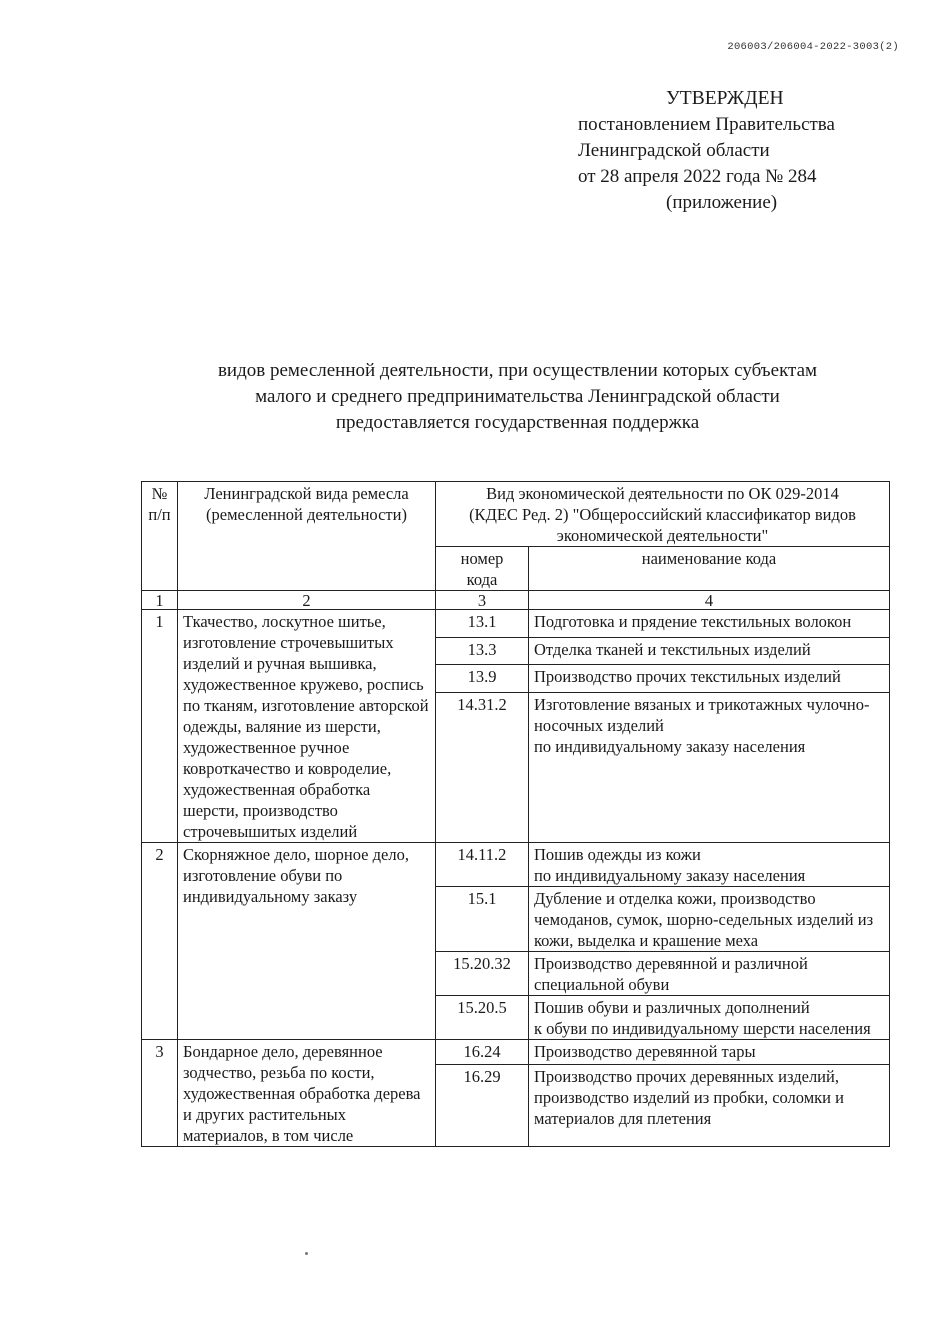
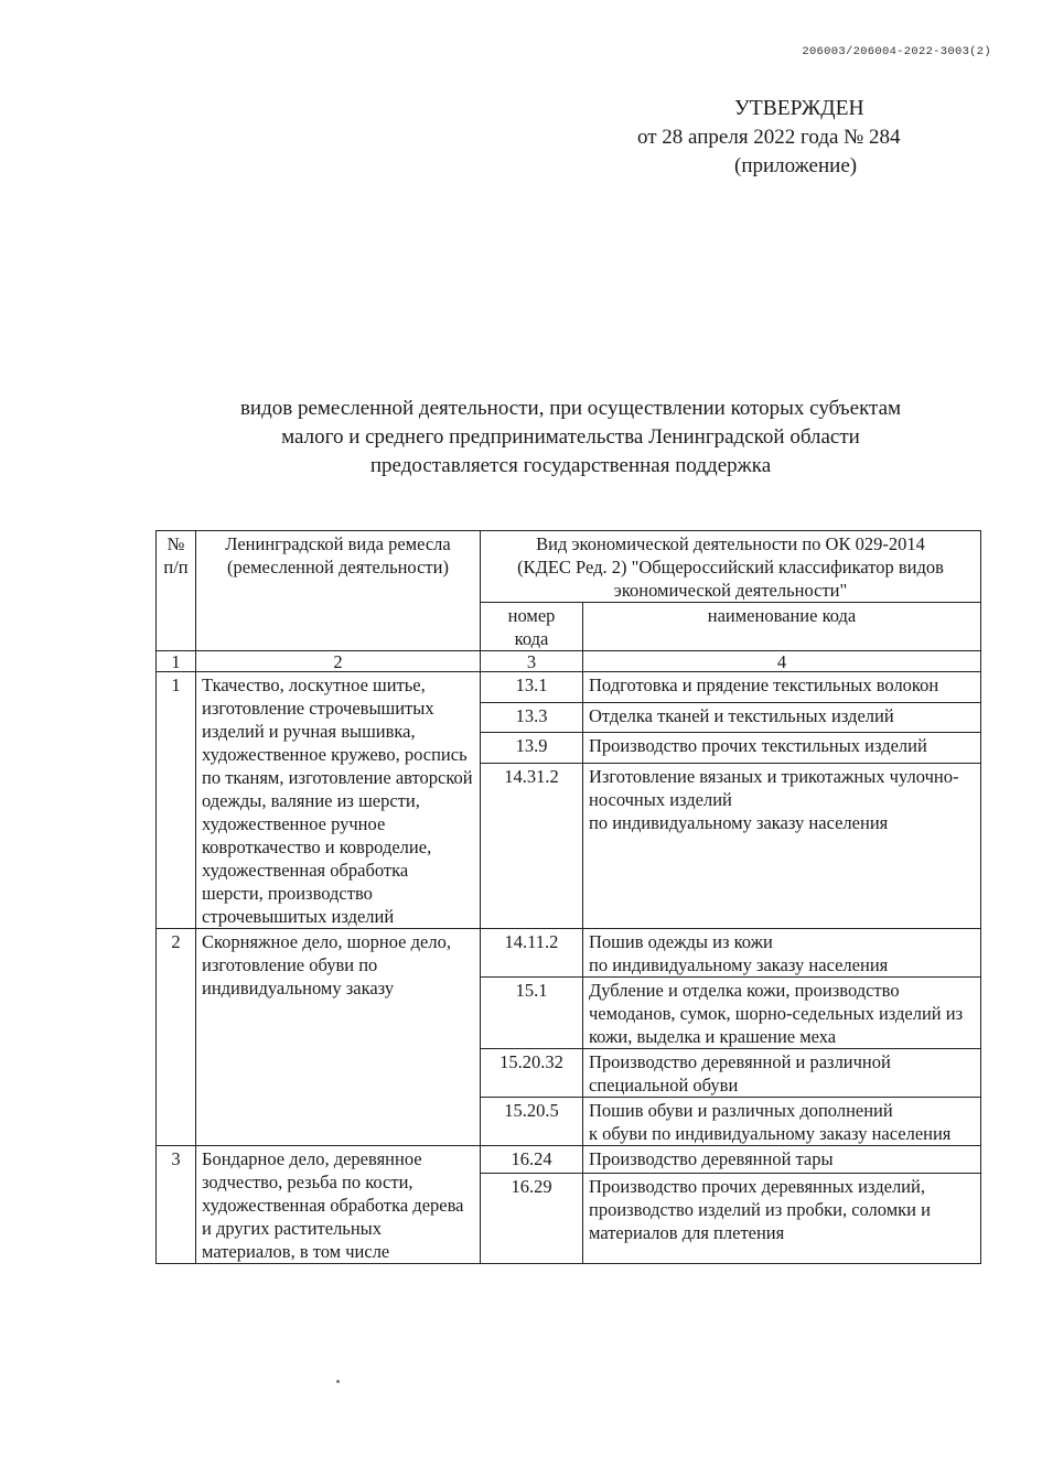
  206003/206004-2022-3003(2)
  УТВЕРЖДЕН
- постановлением Правительства
- Ленинградской области
  от 28 апреля 2022 года № 284
  (приложение)
  видов ремесленной деятельности, при осуществлении которых субъектам
  малого и среднего предпринимательства Ленинградской области
  предоставляется государственная поддержка
  № п/п	Ленинградской вида ремесла (ремесленной деятельности)	Вид экономической деятельности по ОК 029-2014 (КДЕС Ред. 2) "Общероссийский классификатор видов экономической деятельности"
  номер кода	наименование кода
  1	2	3	4
  1	Ткачество, лоскутное шитье, изготовление строчевышитых изделий и ручная вышивка, художественное кружево, роспись по тканям, изготовление авторской одежды, валяние из шерсти, художественное ручное ковроткачество и ковроделие, художественная обработка шерсти, производство строчевышитых изделий	13.1	Подготовка и прядение текстильных волокон
  13.3	Отделка тканей и текстильных изделий
  13.9	Производство прочих текстильных изделий
  14.31.2	Изготовление вязаных и трикотажных чулочно-носочных изделий по индивидуальному заказу населения
  2	Скорняжное дело, шорное дело, изготовление обуви по индивидуальному заказу	14.11.2	Пошив одежды из кожи по индивидуальному заказу населения
  15.1	Дубление и отделка кожи, производство чемоданов, сумок, шорно-седельных изделий из кожи, выделка и крашение меха
  15.20.32	Производство деревянной и различной специальной обуви
- 15.20.5	Пошив обуви и различных дополнений к обуви по индивидуальному шерсти населения
+ 15.20.5	Пошив обуви и различных дополнений к обуви по индивидуальному заказу населения
  3	Бондарное дело, деревянное зодчество, резьба по кости, художественная обработка дерева и других растительных материалов, в том числе	16.24	Производство деревянной тары
  16.29	Производство прочих деревянных изделий, производство изделий из пробки, соломки и материалов для плетения
